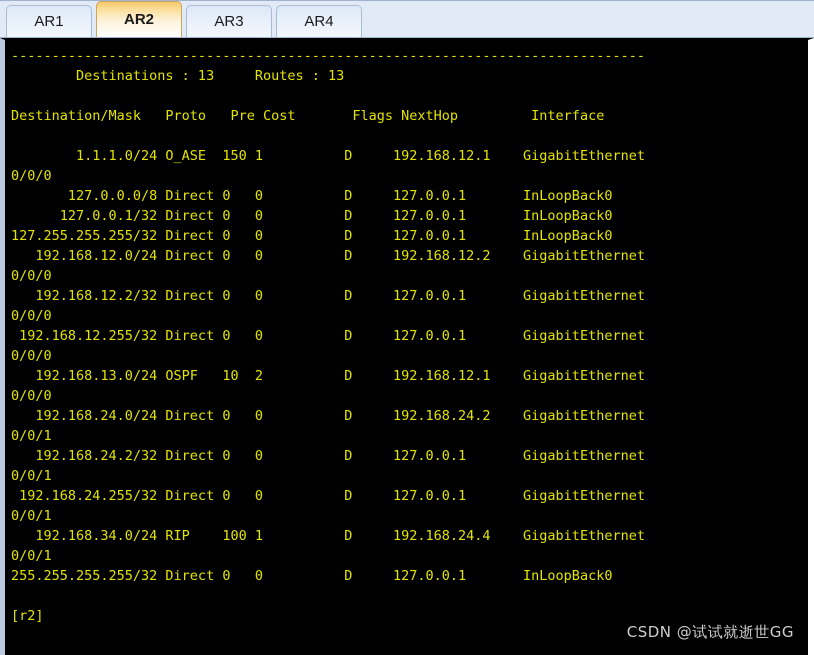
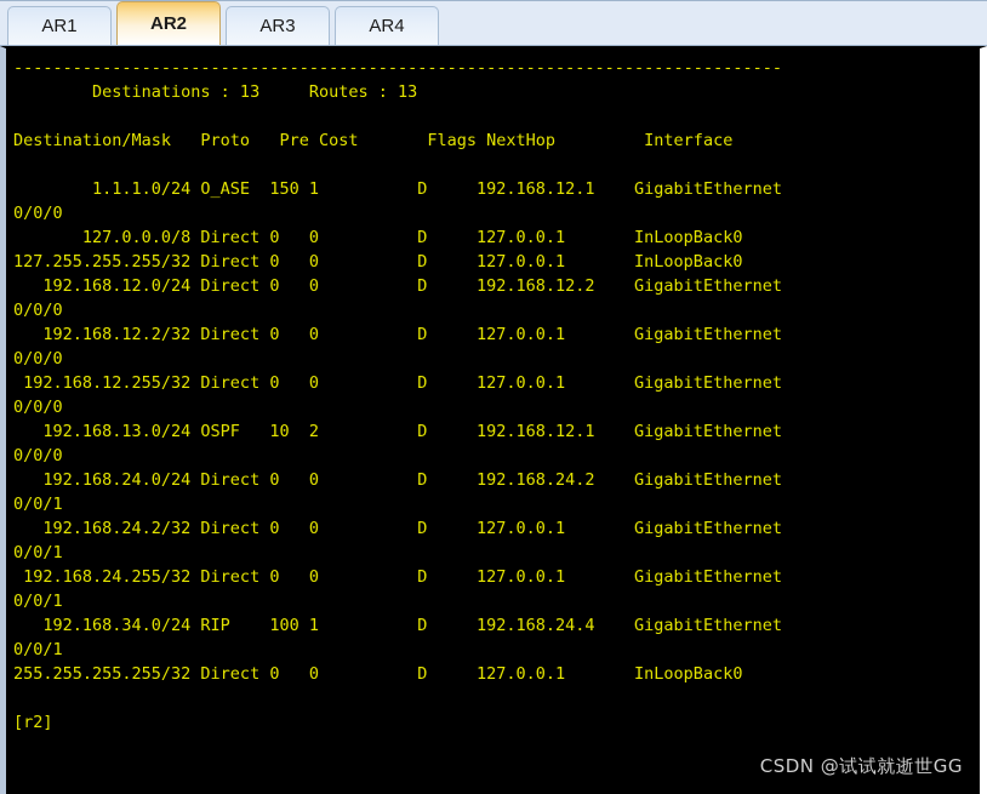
  AR1
  AR2
  AR3
  AR4
  ------------------------------------------------------------------------------
  Destinations : 13 Routes : 13
  Destination/Mask Proto Pre Cost Flags NextHop Interface
  1.1.1.0/24 O_ASE 150 1 D 192.168.12.1 GigabitEthernet
  0/0/0
  127.0.0.0/8 Direct 0 0 D 127.0.0.1 InLoopBack0
- 127.0.0.1/32 Direct 0 0 D 127.0.0.1 InLoopBack0
  127.255.255.255/32 Direct 0 0 D 127.0.0.1 InLoopBack0
  192.168.12.0/24 Direct 0 0 D 192.168.12.2 GigabitEthernet
  0/0/0
  192.168.12.2/32 Direct 0 0 D 127.0.0.1 GigabitEthernet
  0/0/0
  192.168.12.255/32 Direct 0 0 D 127.0.0.1 GigabitEthernet
  0/0/0
  192.168.13.0/24 OSPF 10 2 D 192.168.12.1 GigabitEthernet
  0/0/0
  192.168.24.0/24 Direct 0 0 D 192.168.24.2 GigabitEthernet
  0/0/1
  192.168.24.2/32 Direct 0 0 D 127.0.0.1 GigabitEthernet
  0/0/1
  192.168.24.255/32 Direct 0 0 D 127.0.0.1 GigabitEthernet
  0/0/1
  192.168.34.0/24 RIP 100 1 D 192.168.24.4 GigabitEthernet
  0/0/1
  255.255.255.255/32 Direct 0 0 D 127.0.0.1 InLoopBack0
  [r2]
  CSDN @试试就逝世GG
